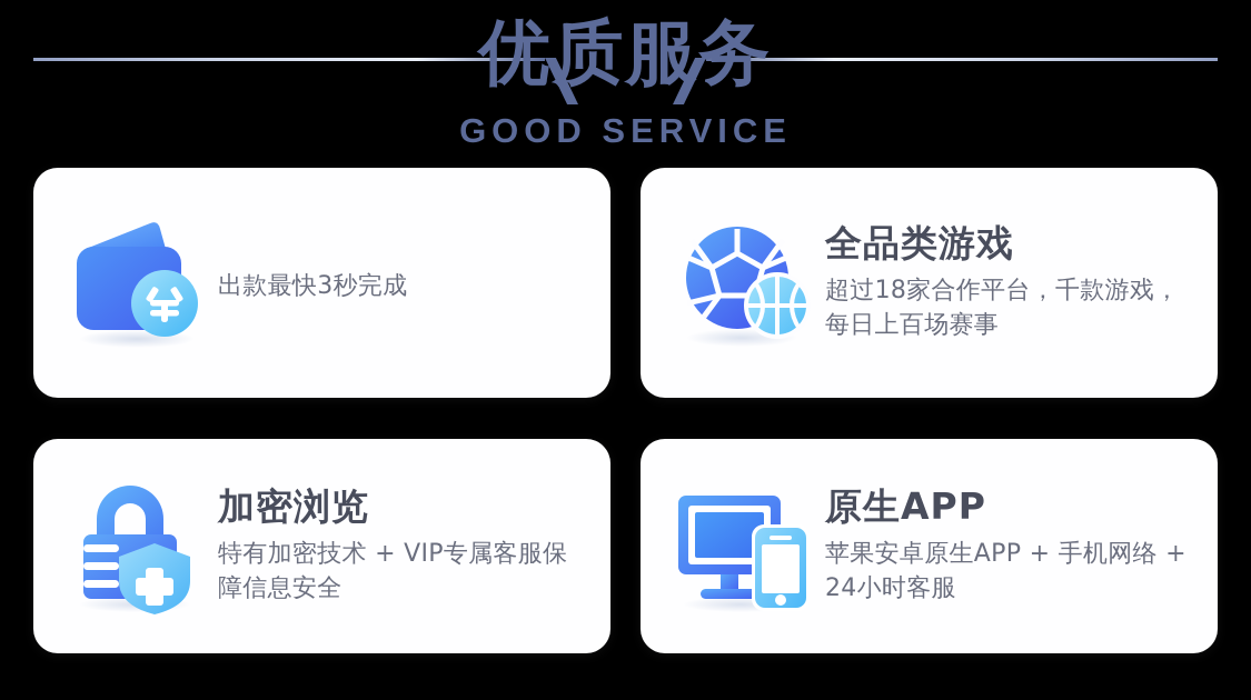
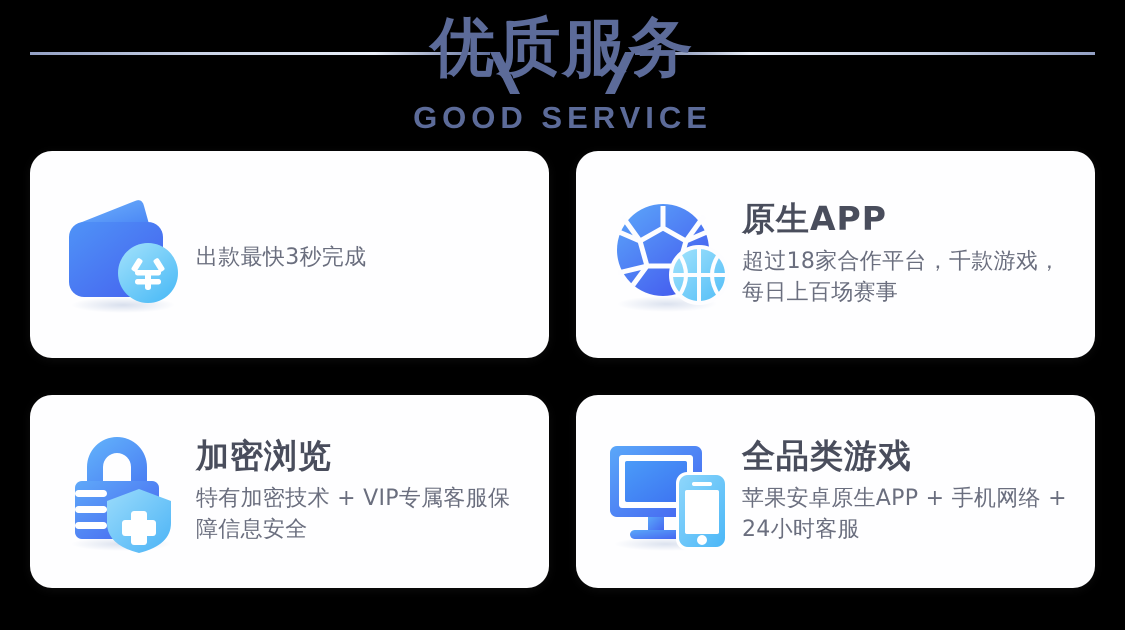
  优质服务
  GOOD SERVICE
  出款最快3秒完成
- 全品类游戏
+ 原生APP
  超过18家合作平台，千款游戏，每日上百场赛事
  加密浏览
  特有加密技术 + VIP专属客服保障信息安全
- 原生APP
+ 全品类游戏
  苹果安卓原生APP + 手机网络 + 24小时客服
